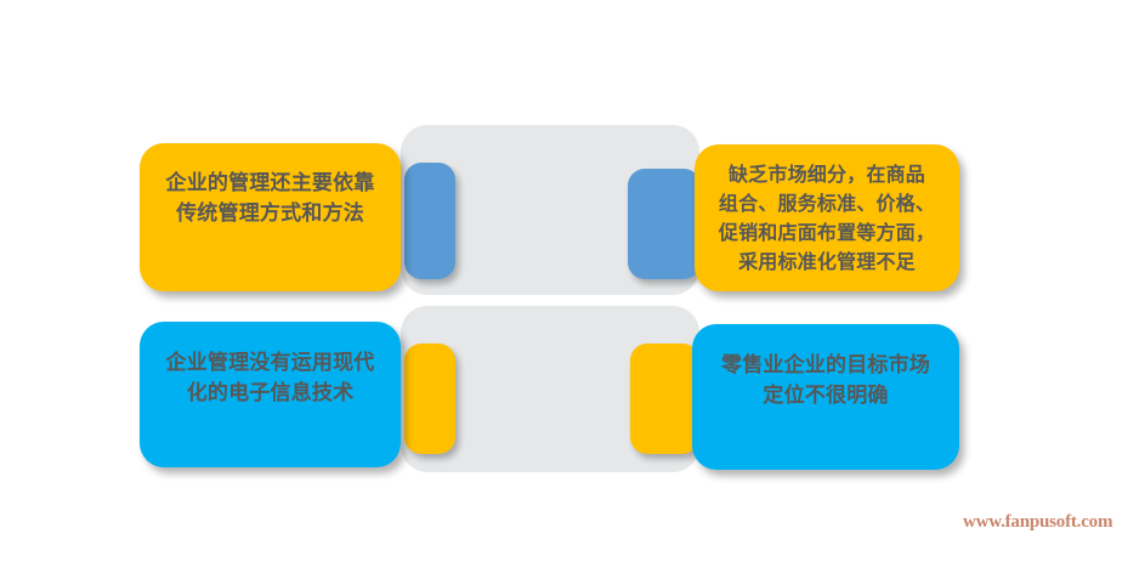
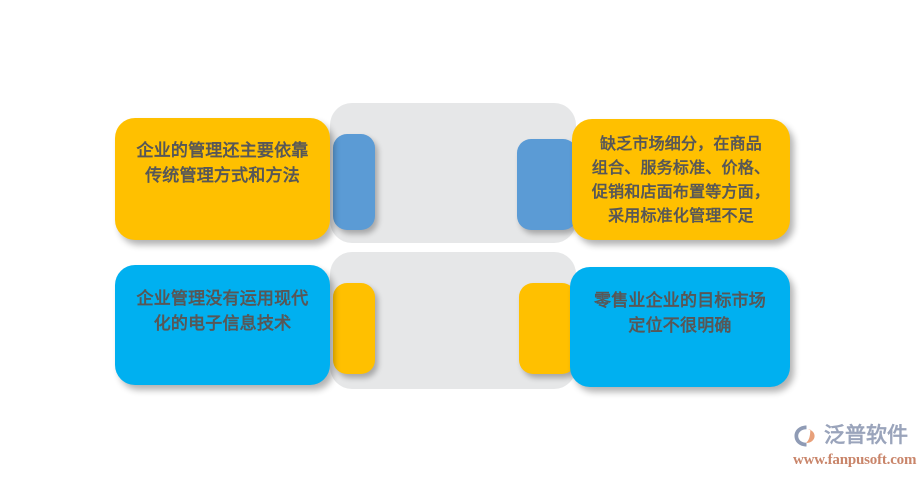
  企业的管理还主要依靠
  传统管理方式和方法
  缺乏市场细分，在商品
  组合、服务标准、价格、
  促销和店面布置等方面，
  采用标准化管理不足
  企业管理没有运用现代
  化的电子信息技术
  零售业企业的目标市场
  定位不很明确
+ 泛普软件
  www.fanpusoft.com
